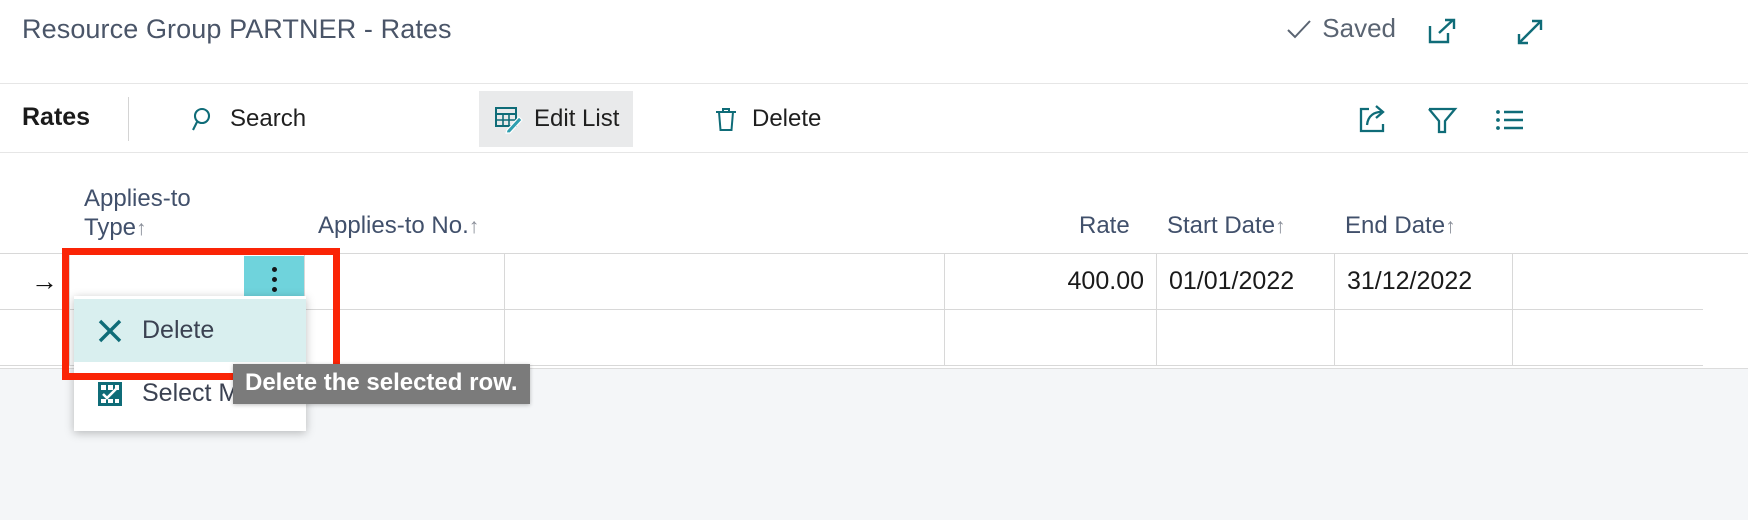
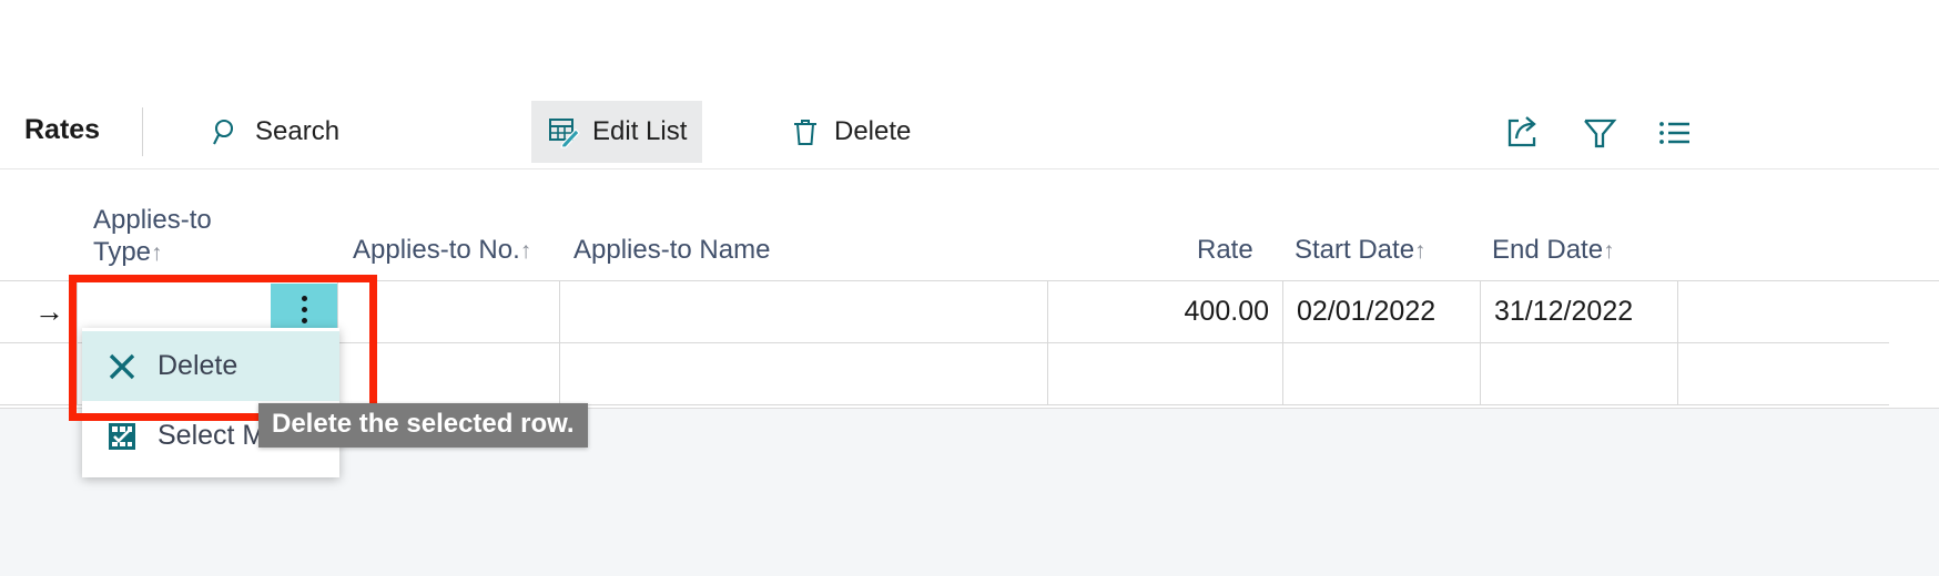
- Resource Group PARTNER - Rates
- Saved
  Rates
  Search
  Edit List
  Delete
  Applies-to
  Type↑
  Applies-to No.↑
+ Applies-to Name
  Rate
  Start Date↑
  End Date↑
  →
  400.00
- 01/01/2022
+ 02/01/2022
  31/12/2022
  Delete
  Select M
  Delete the selected row.
